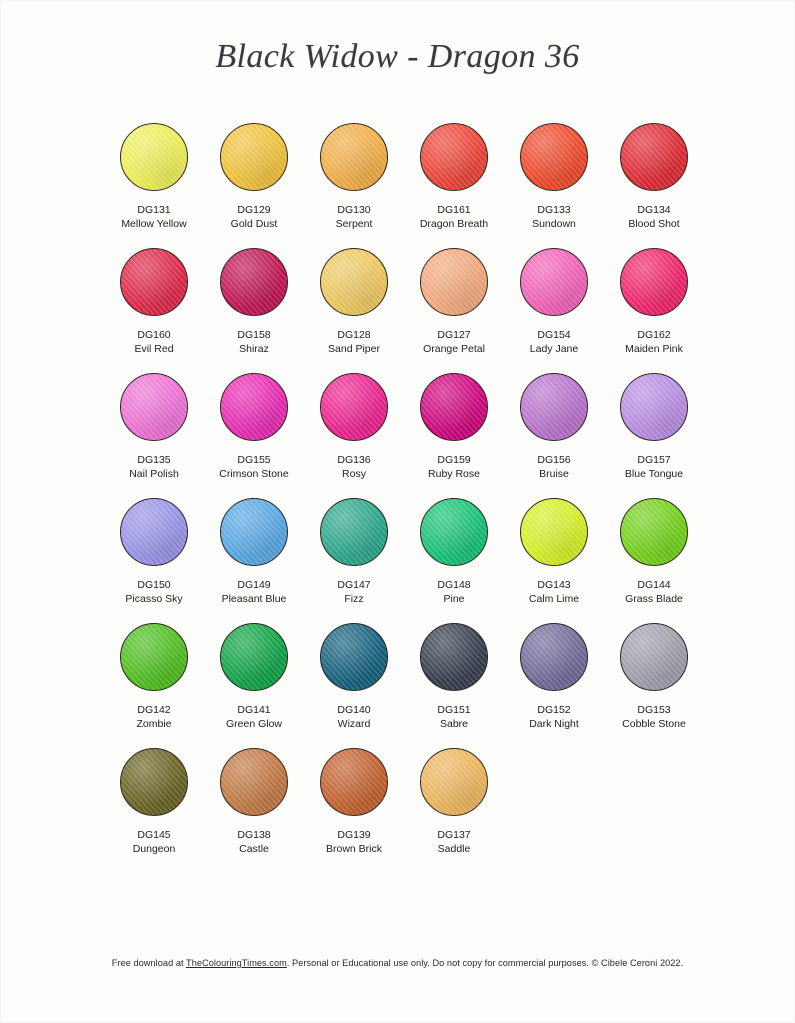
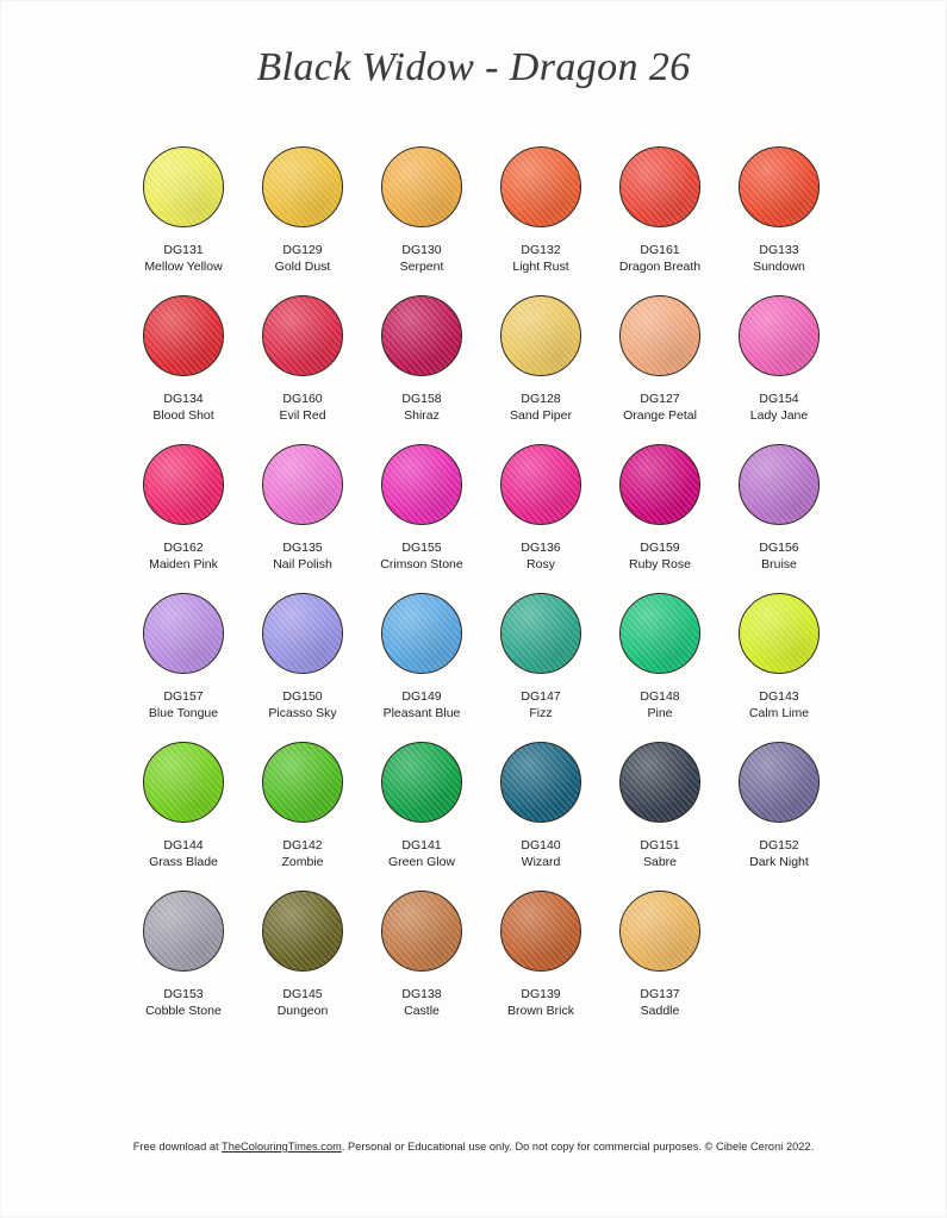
- Black Widow - Dragon 36
+ Black Widow - Dragon 26
  DG131
  Mellow Yellow
  DG129
  Gold Dust
  DG130
  Serpent
+ DG132
+ Light Rust
  DG161
  Dragon Breath
  DG133
  Sundown
  DG134
  Blood Shot
  DG160
  Evil Red
  DG158
  Shiraz
  DG128
  Sand Piper
  DG127
  Orange Petal
  DG154
  Lady Jane
  DG162
  Maiden Pink
  DG135
  Nail Polish
  DG155
  Crimson Stone
  DG136
  Rosy
  DG159
  Ruby Rose
  DG156
  Bruise
  DG157
  Blue Tongue
  DG150
  Picasso Sky
  DG149
  Pleasant Blue
  DG147
  Fizz
  DG148
  Pine
  DG143
  Calm Lime
  DG144
  Grass Blade
  DG142
  Zombie
  DG141
  Green Glow
  DG140
  Wizard
  DG151
  Sabre
  DG152
  Dark Night
  DG153
  Cobble Stone
  DG145
  Dungeon
  DG138
  Castle
  DG139
  Brown Brick
  DG137
  Saddle
  Free download at TheColouringTimes.com. Personal or Educational use only. Do not copy for commercial purposes. © Cibele Ceroni 2022.
